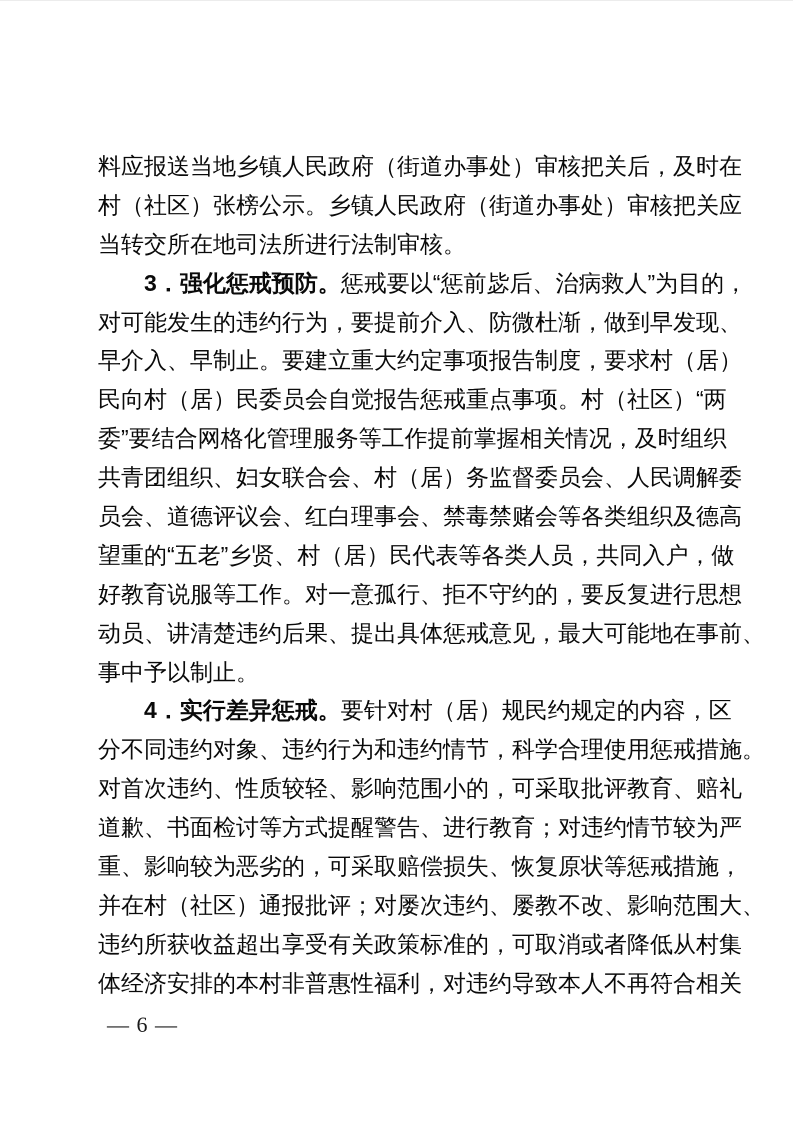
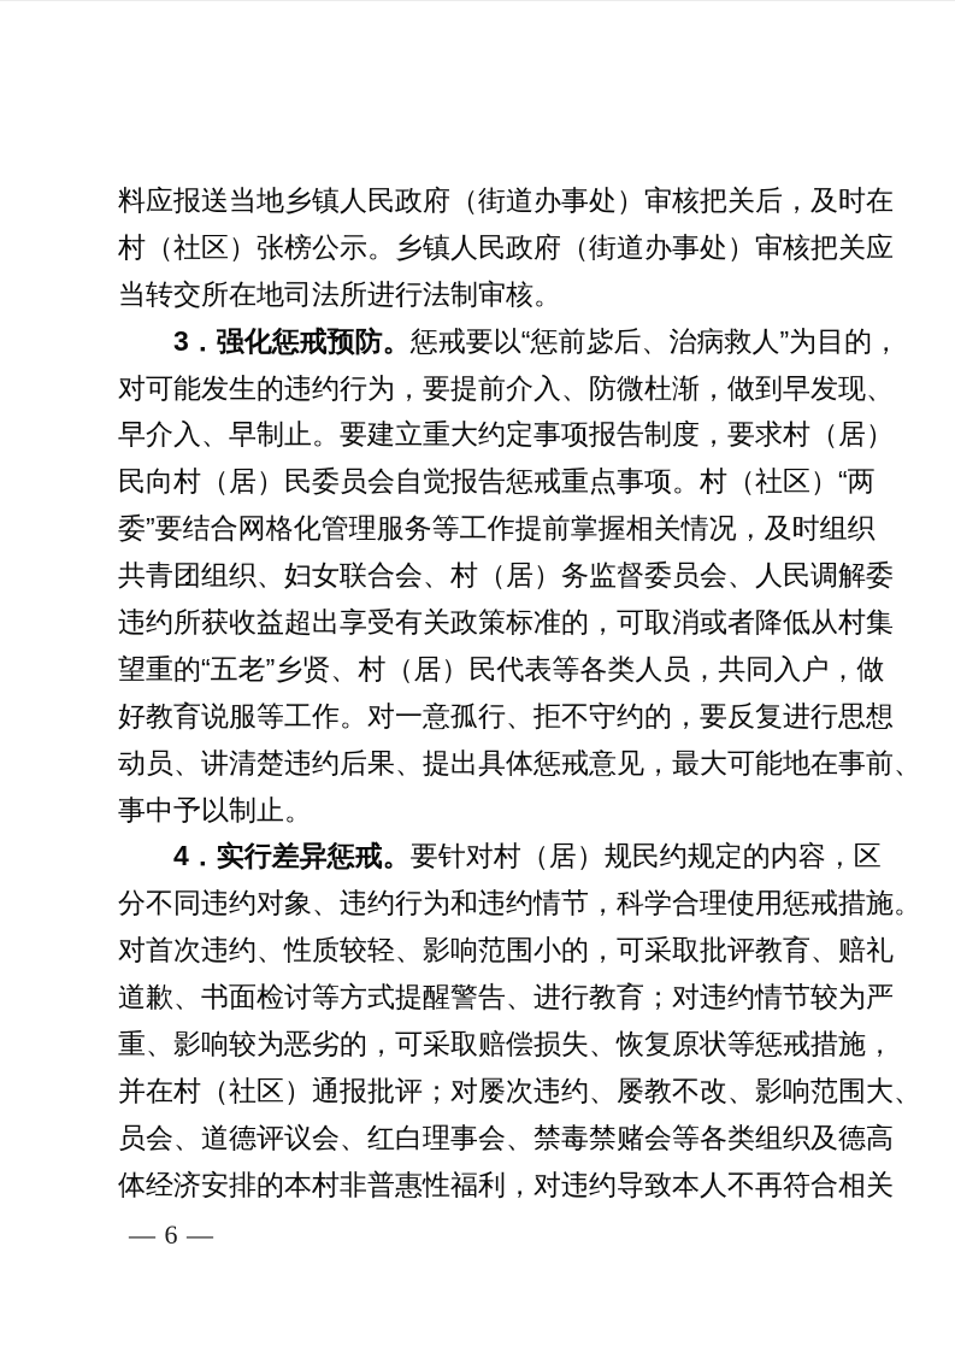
  料应报送当地乡镇人民政府（街道办事处）审核把关后，及时在
  村（社区）张榜公示。乡镇人民政府（街道办事处）审核把关应
  当转交所在地司法所进行法制审核。
  3．强化惩戒预防。惩戒要以“惩前毖后、治病救人”为目的，
  对可能发生的违约行为，要提前介入、防微杜渐，做到早发现、
  早介入、早制止。要建立重大约定事项报告制度，要求村（居）
  民向村（居）民委员会自觉报告惩戒重点事项。村（社区）“两
  委”要结合网格化管理服务等工作提前掌握相关情况，及时组织
  共青团组织、妇女联合会、村（居）务监督委员会、人民调解委
- 员会、道德评议会、红白理事会、禁毒禁赌会等各类组织及德高
+ 违约所获收益超出享受有关政策标准的，可取消或者降低从村集
  望重的“五老”乡贤、村（居）民代表等各类人员，共同入户，做
  好教育说服等工作。对一意孤行、拒不守约的，要反复进行思想
  动员、讲清楚违约后果、提出具体惩戒意见，最大可能地在事前、
  事中予以制止。
  4．实行差异惩戒。要针对村（居）规民约规定的内容，区
  分不同违约对象、违约行为和违约情节，科学合理使用惩戒措施。
  对首次违约、性质较轻、影响范围小的，可采取批评教育、赔礼
  道歉、书面检讨等方式提醒警告、进行教育；对违约情节较为严
  重、影响较为恶劣的，可采取赔偿损失、恢复原状等惩戒措施，
  并在村（社区）通报批评；对屡次违约、屡教不改、影响范围大、
- 违约所获收益超出享受有关政策标准的，可取消或者降低从村集
+ 员会、道德评议会、红白理事会、禁毒禁赌会等各类组织及德高
  体经济安排的本村非普惠性福利，对违约导致本人不再符合相关
  — 6 —
